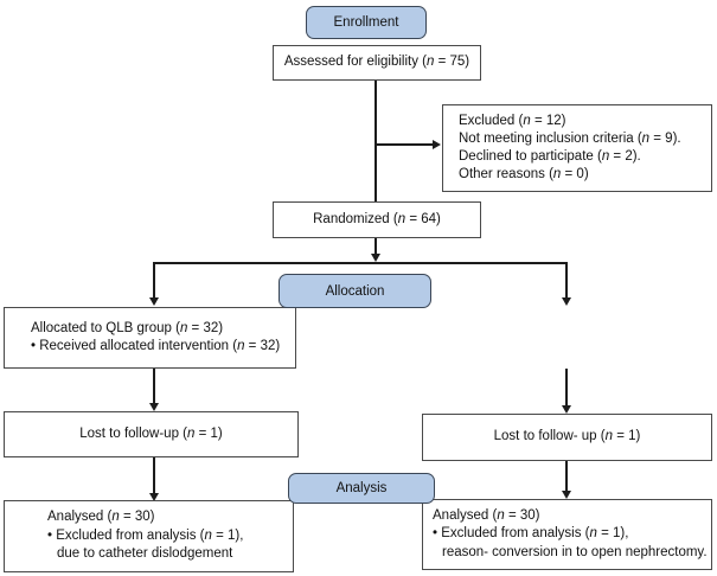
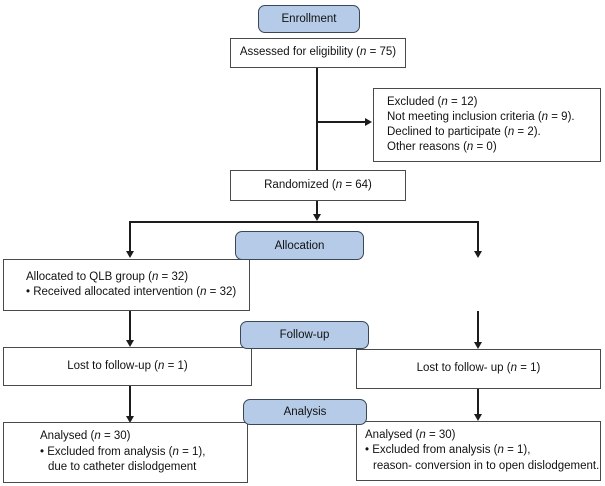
  Enrollment
  Allocation
+ Follow-up
  Analysis
  Assessed for eligibility (n = 75)
  Excluded (n = 12)
  Not meeting inclusion criteria (n = 9).
  Declined to participate (n = 2).
  Other reasons (n = 0)
  Randomized (n = 64)
  Allocated to QLB group (n = 32)
  • Received allocated intervention (n = 32)
  Lost to follow-up (n = 1)
  Lost to follow- up (n = 1)
  Analysed (n = 30)
  • Excluded from analysis (n = 1),
  due to catheter dislodgement
  Analysed (n = 30)
  • Excluded from analysis (n = 1),
- reason- conversion in to open nephrectomy.
+ reason- conversion in to open dislodgement.
